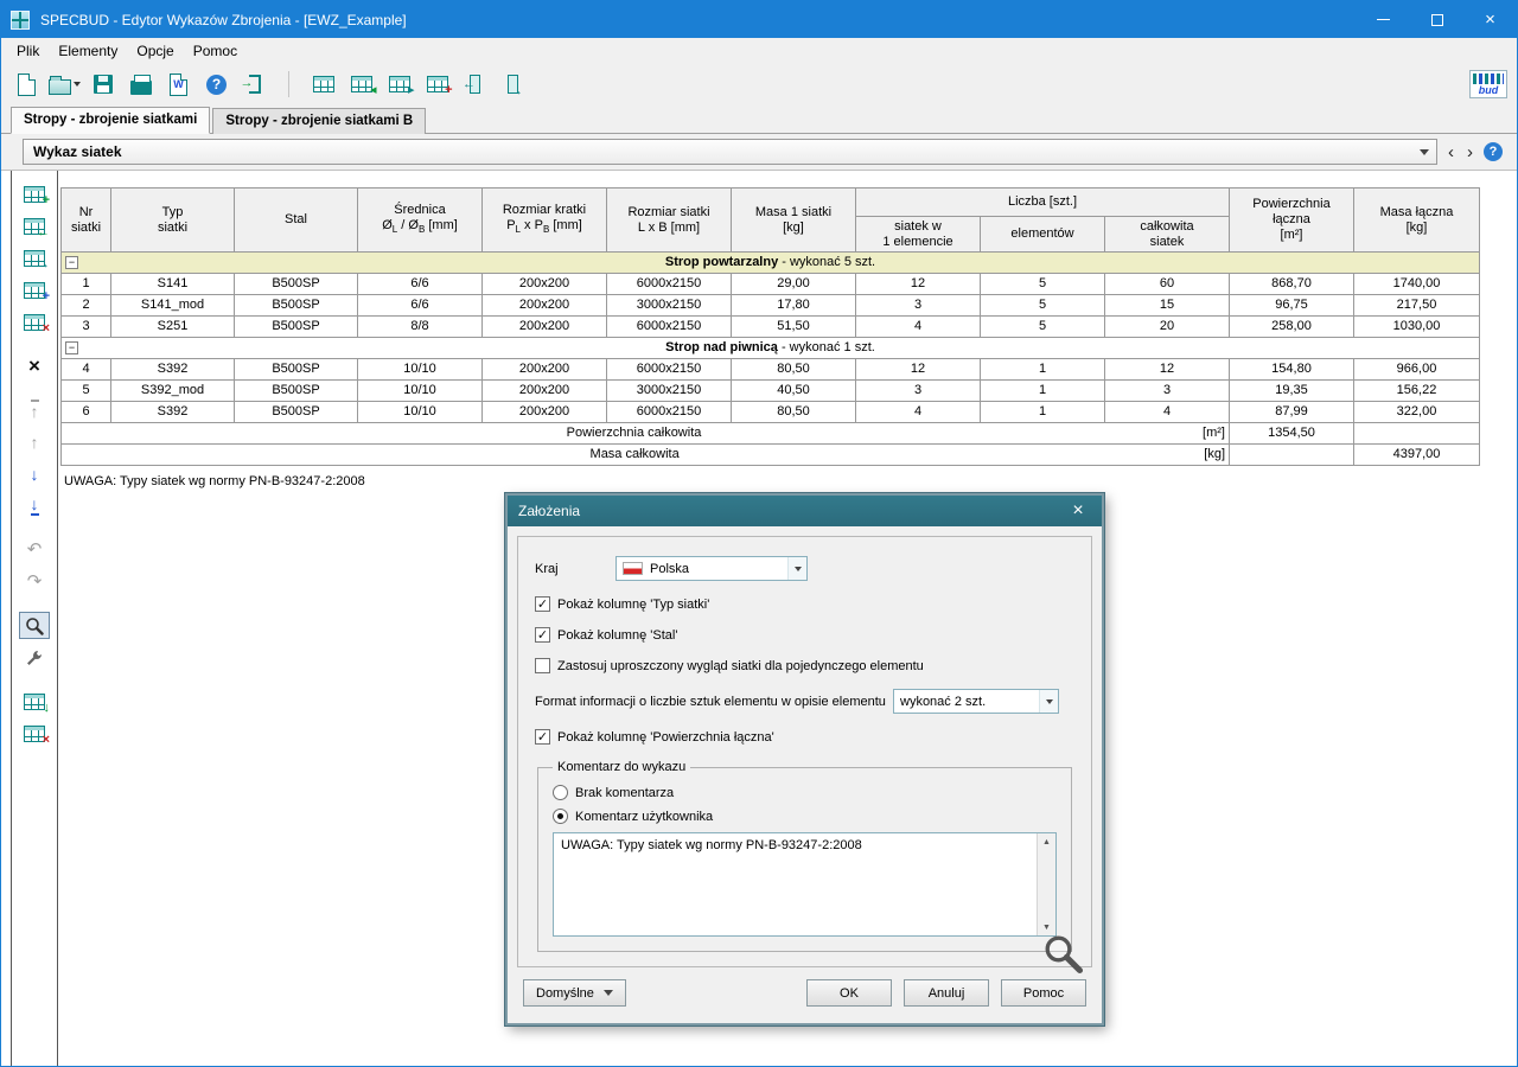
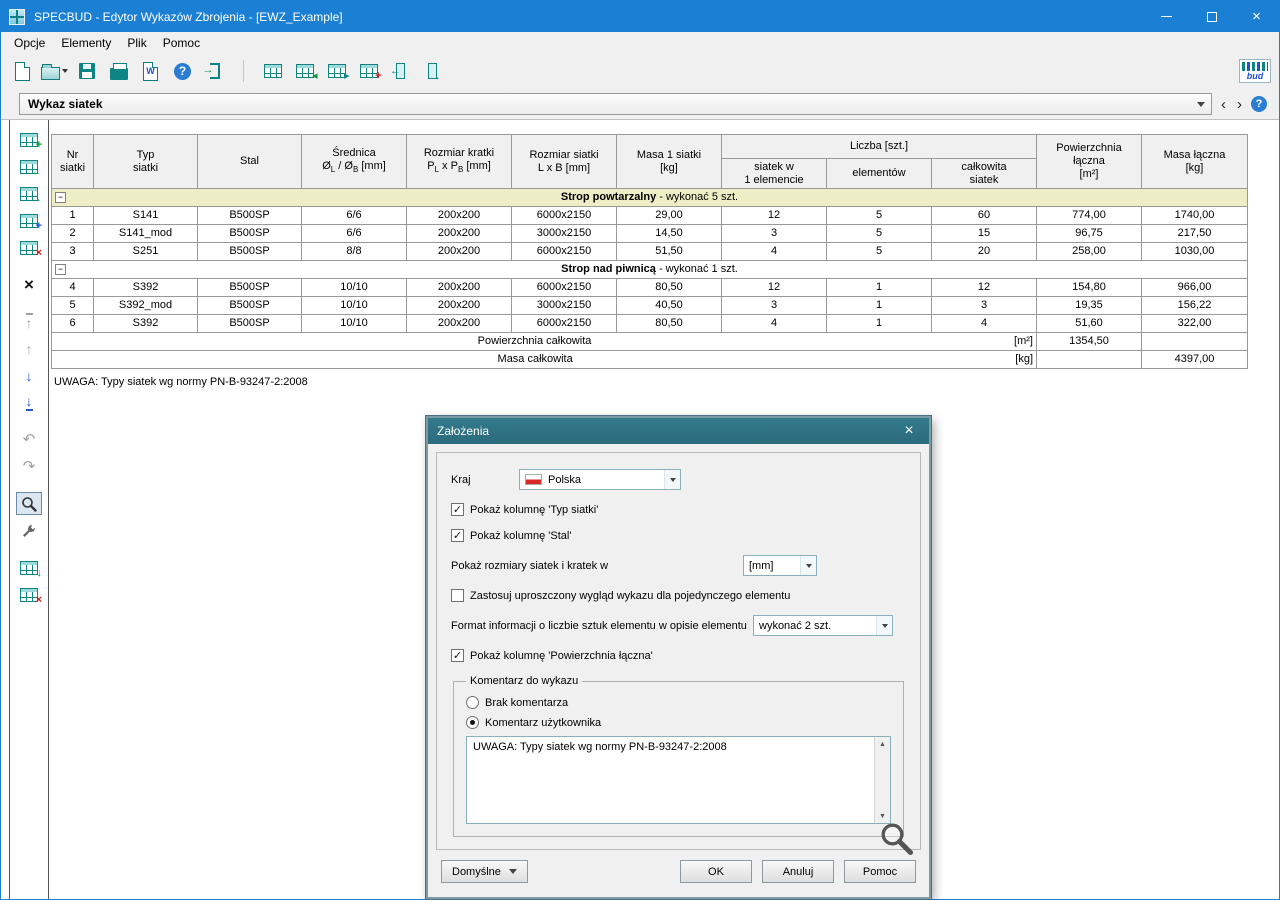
  SPECBUD - Edytor Wykazów Zbrojenia - [EWZ_Example]
  ×
- Plik
+ Opcje
  Elementy
- Opcje
+ Plik
  Pomoc
  W
  ?
  →
  ◂
  ▸
  +
  ←
  →
  bud
- Stropy - zbrojenie siatkami
- Stropy - zbrojenie siatkami B
  Wykaz siatek
  ‹
  ›
  ?
  +
  ←
  →
  +
  ×
  ×
  ↑
  ↑
  ↓
  ↓
  ↶
  ↷
  ↓
  ×
  Nrsiatki	Typsiatki	Stal	Średnica ØL / ØB [mm]	Rozmiar kratki PL x PB [mm]	Rozmiar siatkiL x B [mm]	Masa 1 siatki[kg]	Liczba [szt.]	Powierzchniałączna[m²]	Masa łączna[kg]
  siatek w1 elemencie	elementów	całkowitasiatek
  − Strop powtarzalny - wykonać 5 szt.
- 1	S141	B500SP	6/6	200x200	6000x2150	29,00	12	5	60	868,70	1740,00
+ 1	S141	B500SP	6/6	200x200	6000x2150	29,00	12	5	60	774,00	1740,00
- 2	S141_mod	B500SP	6/6	200x200	3000x2150	17,80	3	5	15	96,75	217,50
+ 2	S141_mod	B500SP	6/6	200x200	3000x2150	14,50	3	5	15	96,75	217,50
  3	S251	B500SP	8/8	200x200	6000x2150	51,50	4	5	20	258,00	1030,00
  − Strop nad piwnicą - wykonać 1 szt.
  4	S392	B500SP	10/10	200x200	6000x2150	80,50	12	1	12	154,80	966,00
  5	S392_mod	B500SP	10/10	200x200	3000x2150	40,50	3	1	3	19,35	156,22
- 6	S392	B500SP	10/10	200x200	6000x2150	80,50	4	1	4	87,99	322,00
+ 6	S392	B500SP	10/10	200x200	6000x2150	80,50	4	1	4	51,60	322,00
  Powierzchnia całkowita [m²]	1354,50
  Masa całkowita [kg]		4397,00
  UWAGA: Typy siatek wg normy PN-B-93247-2:2008
  Założenia
  ×
  Kraj
  Polska
  ✓
  Pokaż kolumnę 'Typ siatki'
  ✓
  Pokaż kolumnę 'Stal'
+ Pokaż rozmiary siatek i kratek w
+ [mm]
- Zastosuj uproszczony wygląd siatki dla pojedynczego elementu
+ Zastosuj uproszczony wygląd wykazu dla pojedynczego elementu
  Format informacji o liczbie sztuk elementu w opisie elementu
  wykonać 2 szt.
  ✓
  Pokaż kolumnę 'Powierzchnia łączna'
  Komentarz do wykazu
  Brak komentarza
  Komentarz użytkownika
  UWAGA: Typy siatek wg normy PN-B-93247-2:2008
  Domyślne
  OK
  Anuluj
  Pomoc
